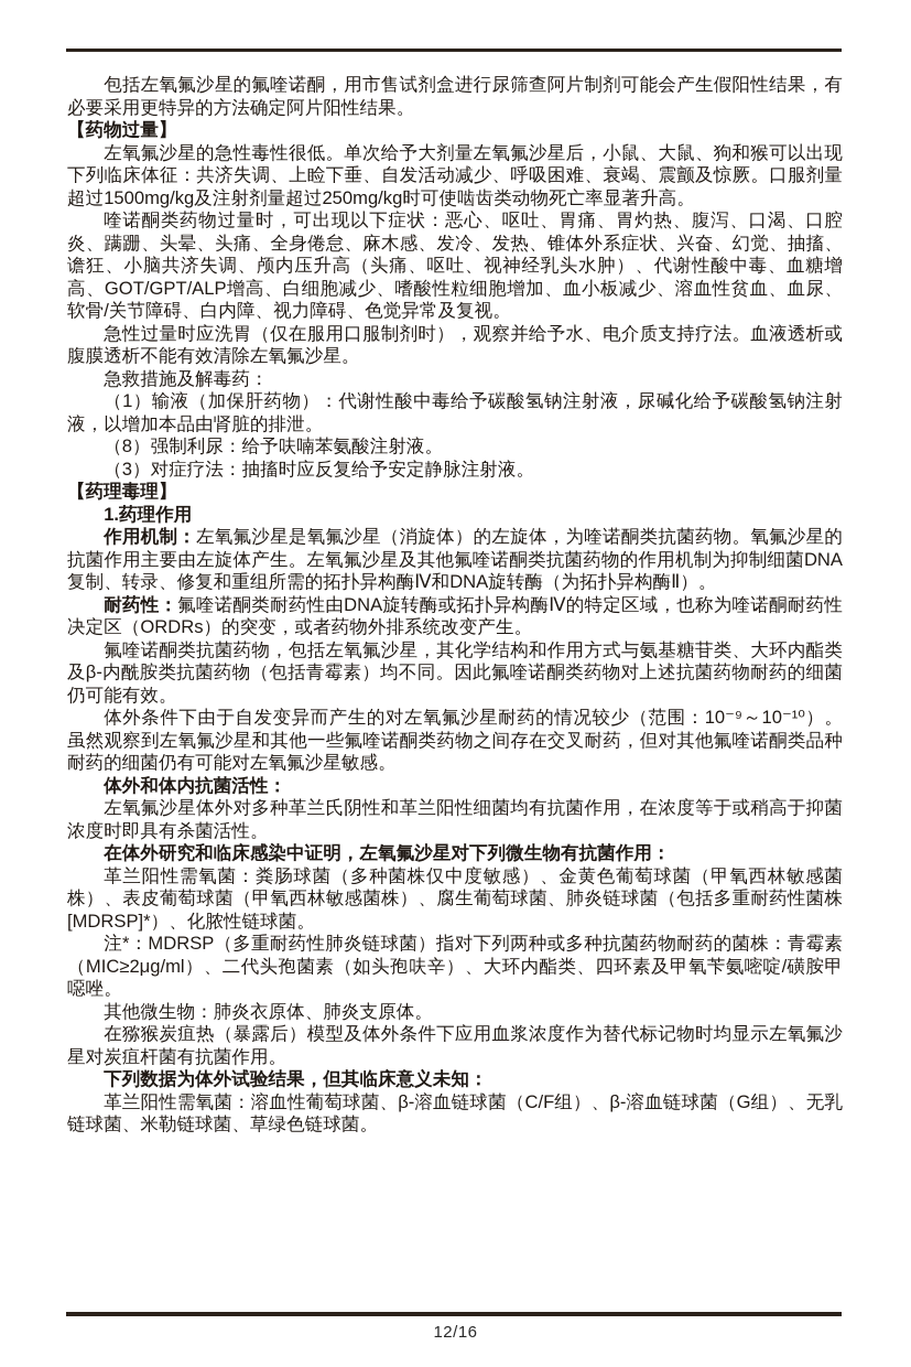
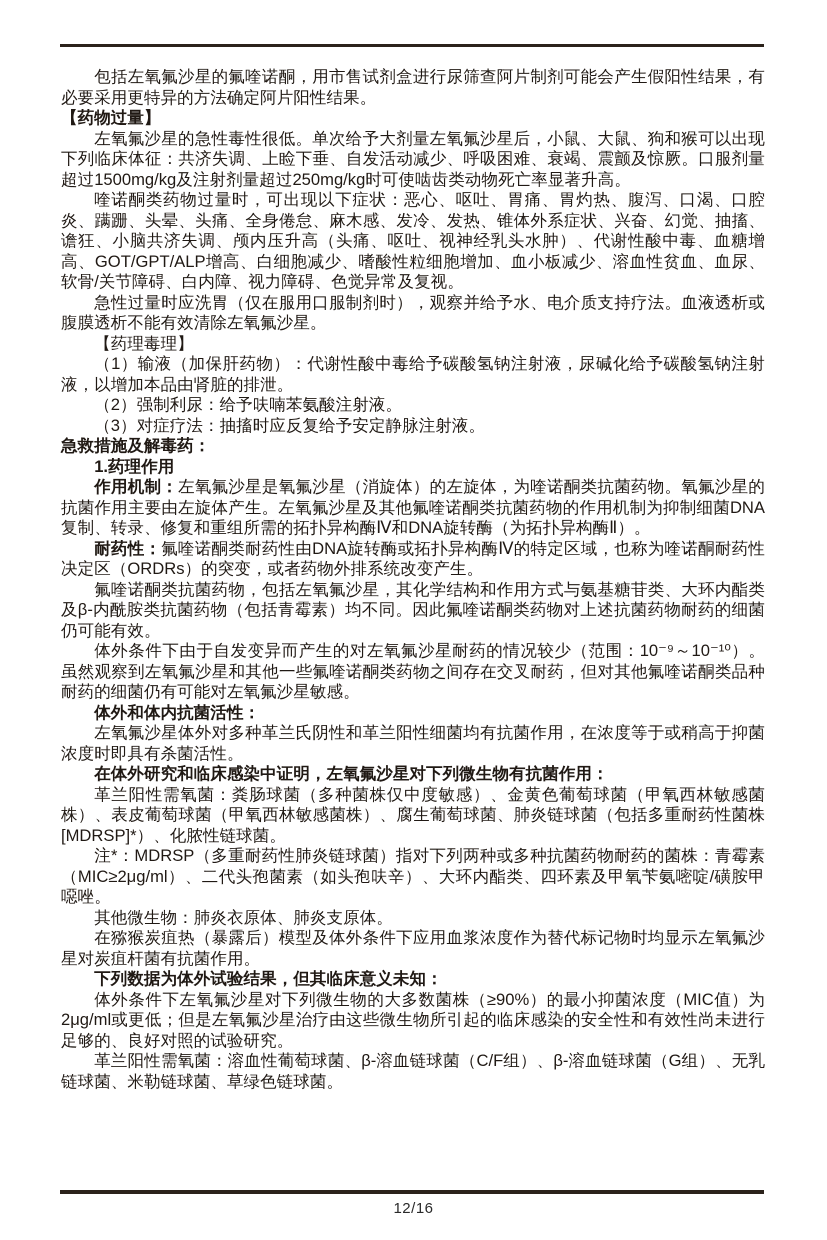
  包括左氧氟沙星的氟喹诺酮，用市售试剂盒进行尿筛查阿片制剂可能会产生假阳性结果，有必要采用更特异的方法确定阿片阳性结果。
  【药物过量】
  左氧氟沙星的急性毒性很低。单次给予大剂量左氧氟沙星后，小鼠、大鼠、狗和猴可以出现下列临床体征：共济失调、上睑下垂、自发活动减少、呼吸困难、衰竭、震颤及惊厥。口服剂量超过1500mg/kg及注射剂量超过250mg/kg时可使啮齿类动物死亡率显著升高。
  喹诺酮类药物过量时，可出现以下症状：恶心、呕吐、胃痛、胃灼热、腹泻、口渴、口腔炎、蹒跚、头晕、头痛、全身倦怠、麻木感、发冷、发热、锥体外系症状、兴奋、幻觉、抽搐、谵狂、小脑共济失调、颅内压升高（头痛、呕吐、视神经乳头水肿）、代谢性酸中毒、血糖增高、GOT/GPT/ALP增高、白细胞减少、嗜酸性粒细胞增加、血小板减少、溶血性贫血、血尿、软骨/关节障碍、白内障、视力障碍、色觉异常及复视。
  急性过量时应洗胃（仅在服用口服制剂时），观察并给予水、电介质支持疗法。血液透析或腹膜透析不能有效清除左氧氟沙星。
- 急救措施及解毒药：
+ 【药理毒理】
  （1）输液（加保肝药物）：代谢性酸中毒给予碳酸氢钠注射液，尿碱化给予碳酸氢钠注射液，以增加本品由肾脏的排泄。
- （8）强制利尿：给予呋喃苯氨酸注射液。
+ （2）强制利尿：给予呋喃苯氨酸注射液。
  （3）对症疗法：抽搐时应反复给予安定静脉注射液。
- 【药理毒理】
+ 急救措施及解毒药：
  1.药理作用
  作用机制：左氧氟沙星是氧氟沙星（消旋体）的左旋体，为喹诺酮类抗菌药物。氧氟沙星的抗菌作用主要由左旋体产生。左氧氟沙星及其他氟喹诺酮类抗菌药物的作用机制为抑制细菌DNA复制、转录、修复和重组所需的拓扑异构酶Ⅳ和DNA旋转酶（为拓扑异构酶Ⅱ）。
  耐药性：氟喹诺酮类耐药性由DNA旋转酶或拓扑异构酶Ⅳ的特定区域，也称为喹诺酮耐药性决定区（ORDRs）的突变，或者药物外排系统改变产生。
  氟喹诺酮类抗菌药物，包括左氧氟沙星，其化学结构和作用方式与氨基糖苷类、大环内酯类及β-内酰胺类抗菌药物（包括青霉素）均不同。因此氟喹诺酮类药物对上述抗菌药物耐药的细菌仍可能有效。
  体外条件下由于自发变异而产生的对左氧氟沙星耐药的情况较少（范围：10⁻⁹～10⁻¹⁰）。虽然观察到左氧氟沙星和其他一些氟喹诺酮类药物之间存在交叉耐药，但对其他氟喹诺酮类品种耐药的细菌仍有可能对左氧氟沙星敏感。
  体外和体内抗菌活性：
  左氧氟沙星体外对多种革兰氏阴性和革兰阳性细菌均有抗菌作用，在浓度等于或稍高于抑菌浓度时即具有杀菌活性。
  在体外研究和临床感染中证明，左氧氟沙星对下列微生物有抗菌作用：
  革兰阳性需氧菌：粪肠球菌（多种菌株仅中度敏感）、金黄色葡萄球菌（甲氧西林敏感菌株）、表皮葡萄球菌（甲氧西林敏感菌株）、腐生葡萄球菌、肺炎链球菌（包括多重耐药性菌株[MDRSP]*）、化脓性链球菌。
  注*：MDRSP（多重耐药性肺炎链球菌）指对下列两种或多种抗菌药物耐药的菌株：青霉素（MIC≥2μg/ml）、二代头孢菌素（如头孢呋辛）、大环内酯类、四环素及甲氧苄氨嘧啶/磺胺甲噁唑。
  其他微生物：肺炎衣原体、肺炎支原体。
  在猕猴炭疽热（暴露后）模型及体外条件下应用血浆浓度作为替代标记物时均显示左氧氟沙星对炭疽杆菌有抗菌作用。
  下列数据为体外试验结果，但其临床意义未知：
+ 体外条件下左氧氟沙星对下列微生物的大多数菌株（≥90%）的最小抑菌浓度（MIC值）为2μg/ml或更低；但是左氧氟沙星治疗由这些微生物所引起的临床感染的安全性和有效性尚未进行足够的、良好对照的试验研究。
  革兰阳性需氧菌：溶血性葡萄球菌、β-溶血链球菌（C/F组）、β-溶血链球菌（G组）、无乳链球菌、米勒链球菌、草绿色链球菌。
  12/16
